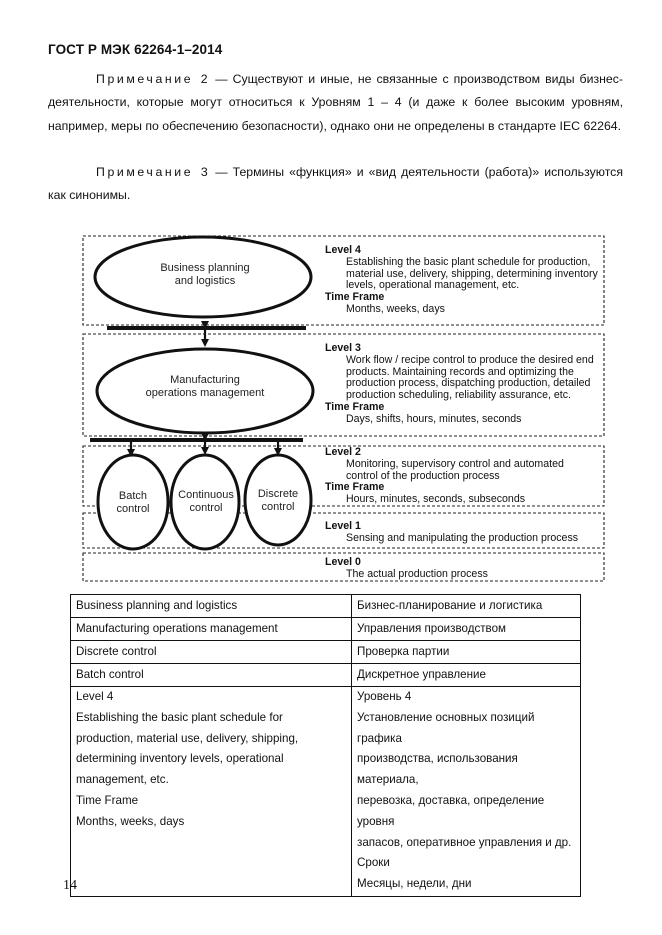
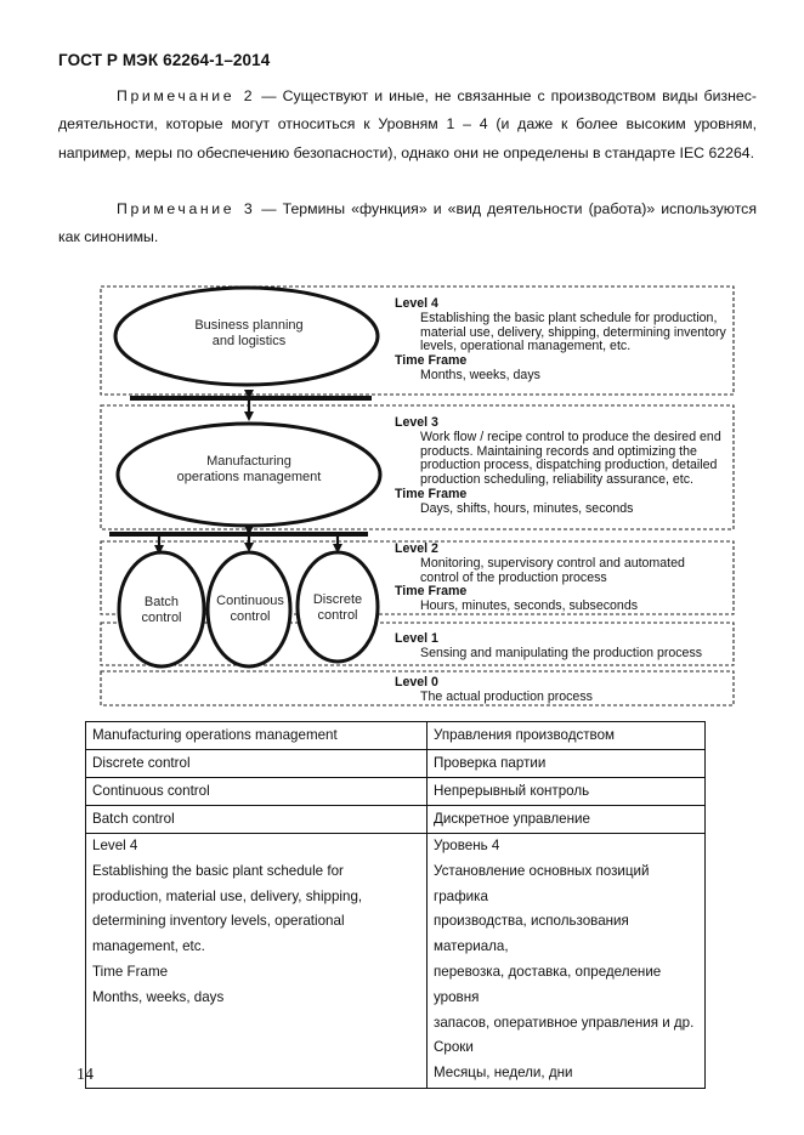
  ГОСТ Р МЭК 62264-1–2014
  Примечание 2 — Существуют и иные, не связанные с производством виды бизнес-деятельности, которые могут относиться к Уровням 1 – 4 (и даже к более высоким уровням, например, меры по обеспечению безопасности), однако они не определены в стандарте IEC 62264.
  Примечание 3 — Термины «функция» и «вид деятельности (работа)» используются как синонимы.
  Business planning
  and logistics
  Manufacturing
  operations management
  Batch
  control
  Continuous
  control
  Discrete
  control
  Level 4
  Establishing the basic plant schedule for production,
  material use, delivery, shipping, determining inventory
  levels, operational management, etc.
  Time Frame
  Months, weeks, days
  Level 3
  Work flow / recipe control to produce the desired end
  products. Maintaining records and optimizing the
  production process, dispatching production, detailed
  production scheduling, reliability assurance, etc.
  Time Frame
  Days, shifts, hours, minutes, seconds
  Level 2
  Monitoring, supervisory control and automated
  control of the production process
  Time Frame
  Hours, minutes, seconds, subseconds
  Level 1
  Sensing and manipulating the production process
  Level 0
  The actual production process
- Business planning and logistics	Бизнес-планирование и логистика
  Manufacturing operations management	Управления производством
  Discrete control	Проверка партии
+ Continuous control	Непрерывный контроль
  Batch control	Дискретное управление
  Level 4 Establishing the basic plant schedule for production, material use, delivery, shipping, determining inventory levels, operational management, etc. Time Frame Months, weeks, days	Уровень 4 Установление основных позиций графика производства, использования материала, перевозка, доставка, определение уровня запасов, оперативное управления и др. Сроки Месяцы, недели, дни
  14
